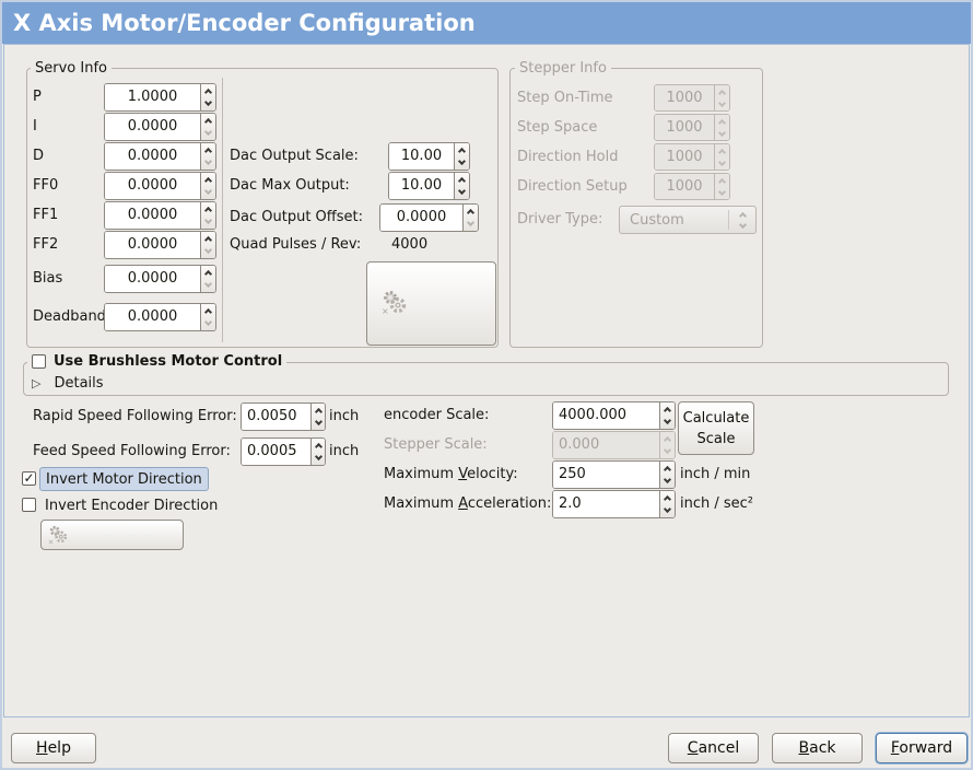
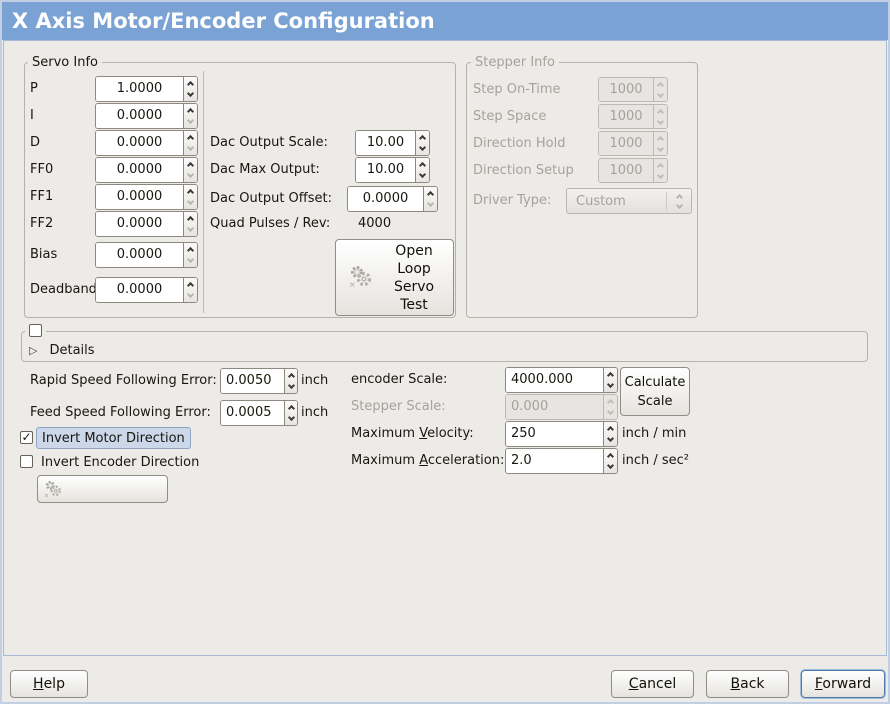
  X Axis Motor/Encoder Configuration
  Servo Info
  P
  I
  D
  FF0
  FF1
  FF2
  Bias
  Deadband
  1.0000
  0.0000
  0.0000
  0.0000
  0.0000
  0.0000
  0.0000
  0.0000
  Dac Output Scale:
  Dac Max Output:
  Dac Output Offset:
  10.00
  10.00
  0.0000
  Quad Pulses / Rev:
  4000
  ×
+ Open
+ Loop
+ Servo
+ Test
  Stepper Info
  Step On-Time
  Step Space
  Direction Hold
  Direction Setup
  1000
  1000
  1000
  1000
  Driver Type:
  Custom
- Use Brushless Motor Control
  ▷
  Details
  Rapid Speed Following Error:
  0.0050
  inch
  Feed Speed Following Error:
  0.0005
  inch
  encoder Scale:
  4000.000
  Calculate
  Scale
  Stepper Scale:
  0.000
  Maximum Velocity:
  250
  inch / min
  Maximum Acceleration:
  2.0
  inch / sec²
  ✓
  Invert Motor Direction
  Invert Encoder Direction
  ×
  Help
  Cancel
  Back
  Forward
